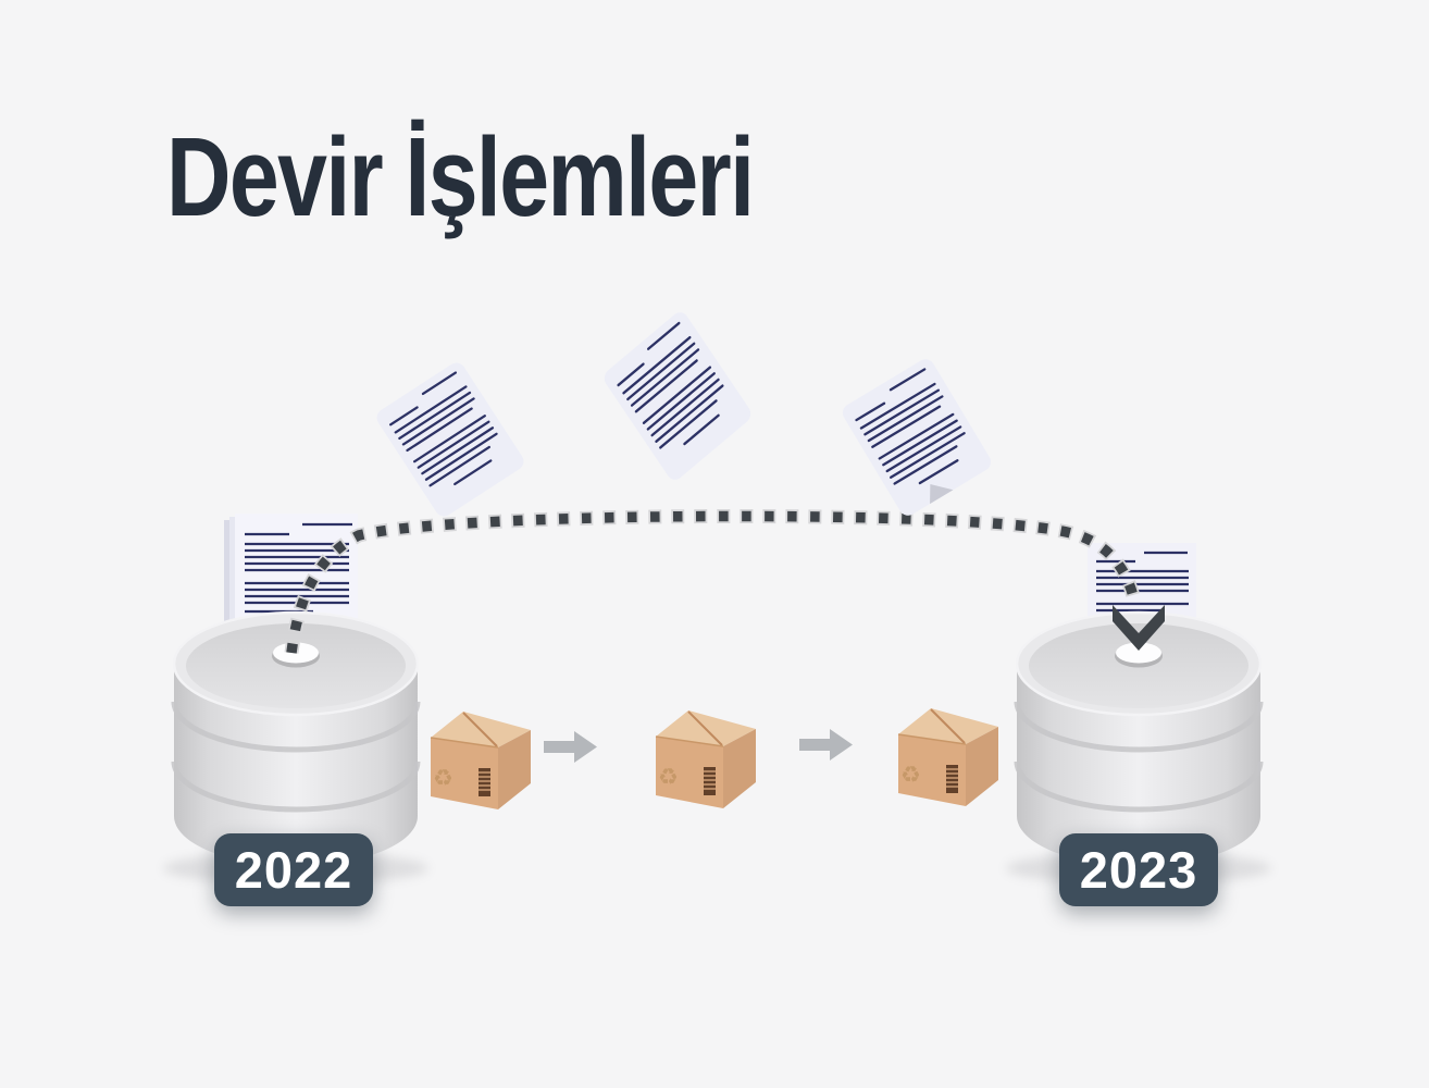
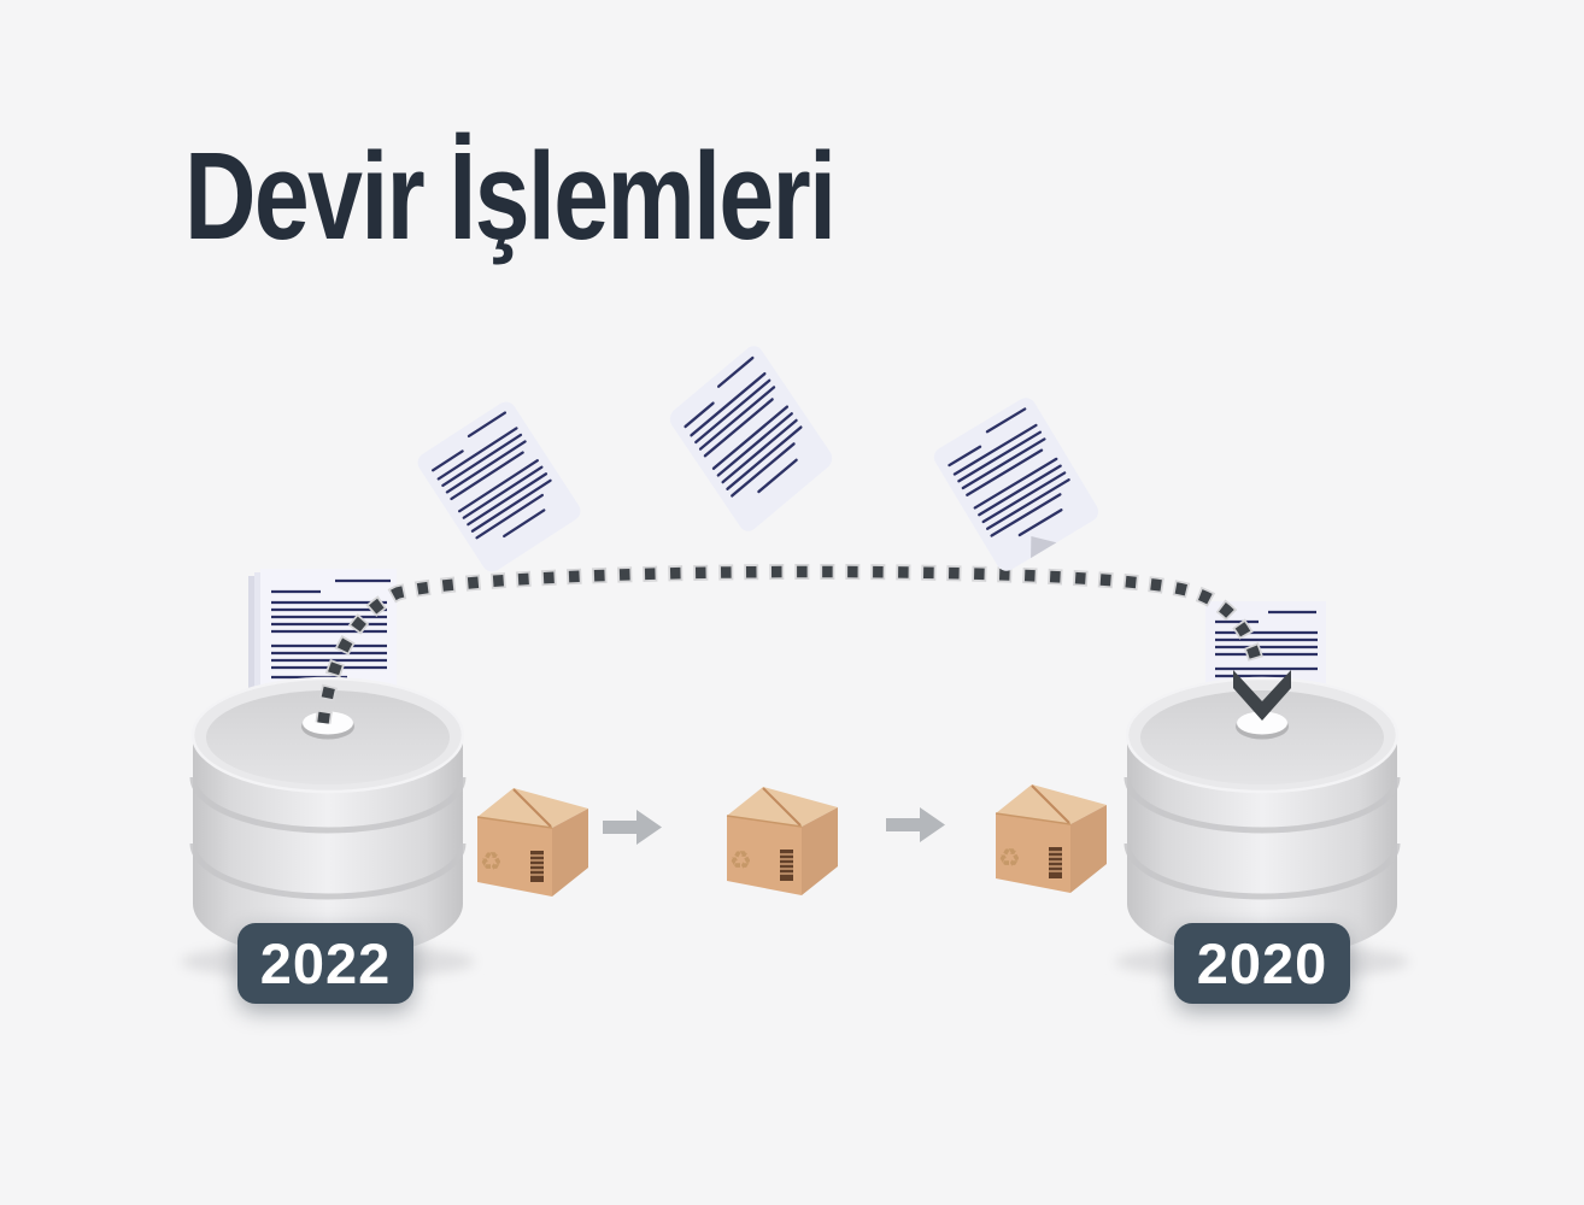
  Devir İşlemleri
  ♻
  ♻
  ♻
  2022
- 2023
+ 2020
